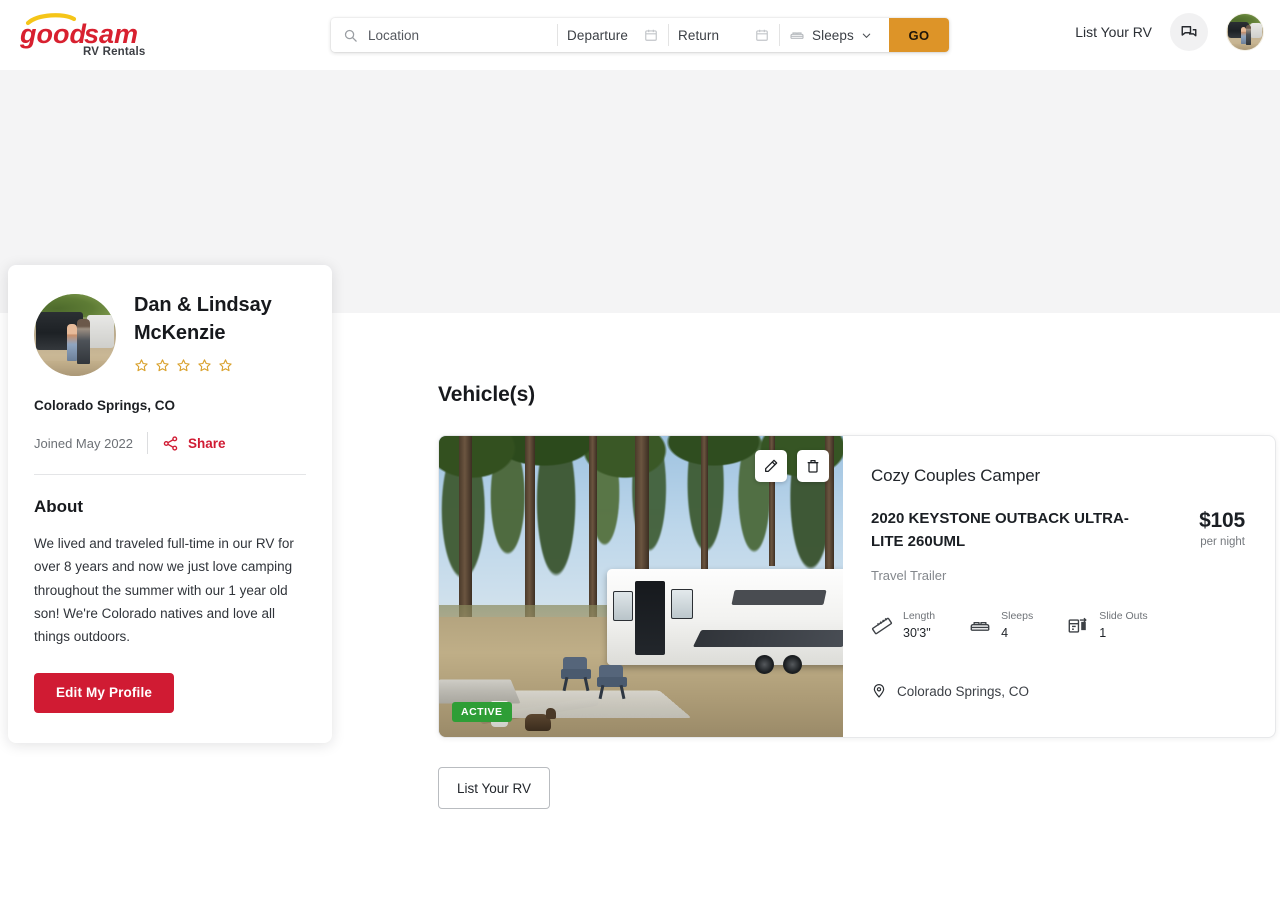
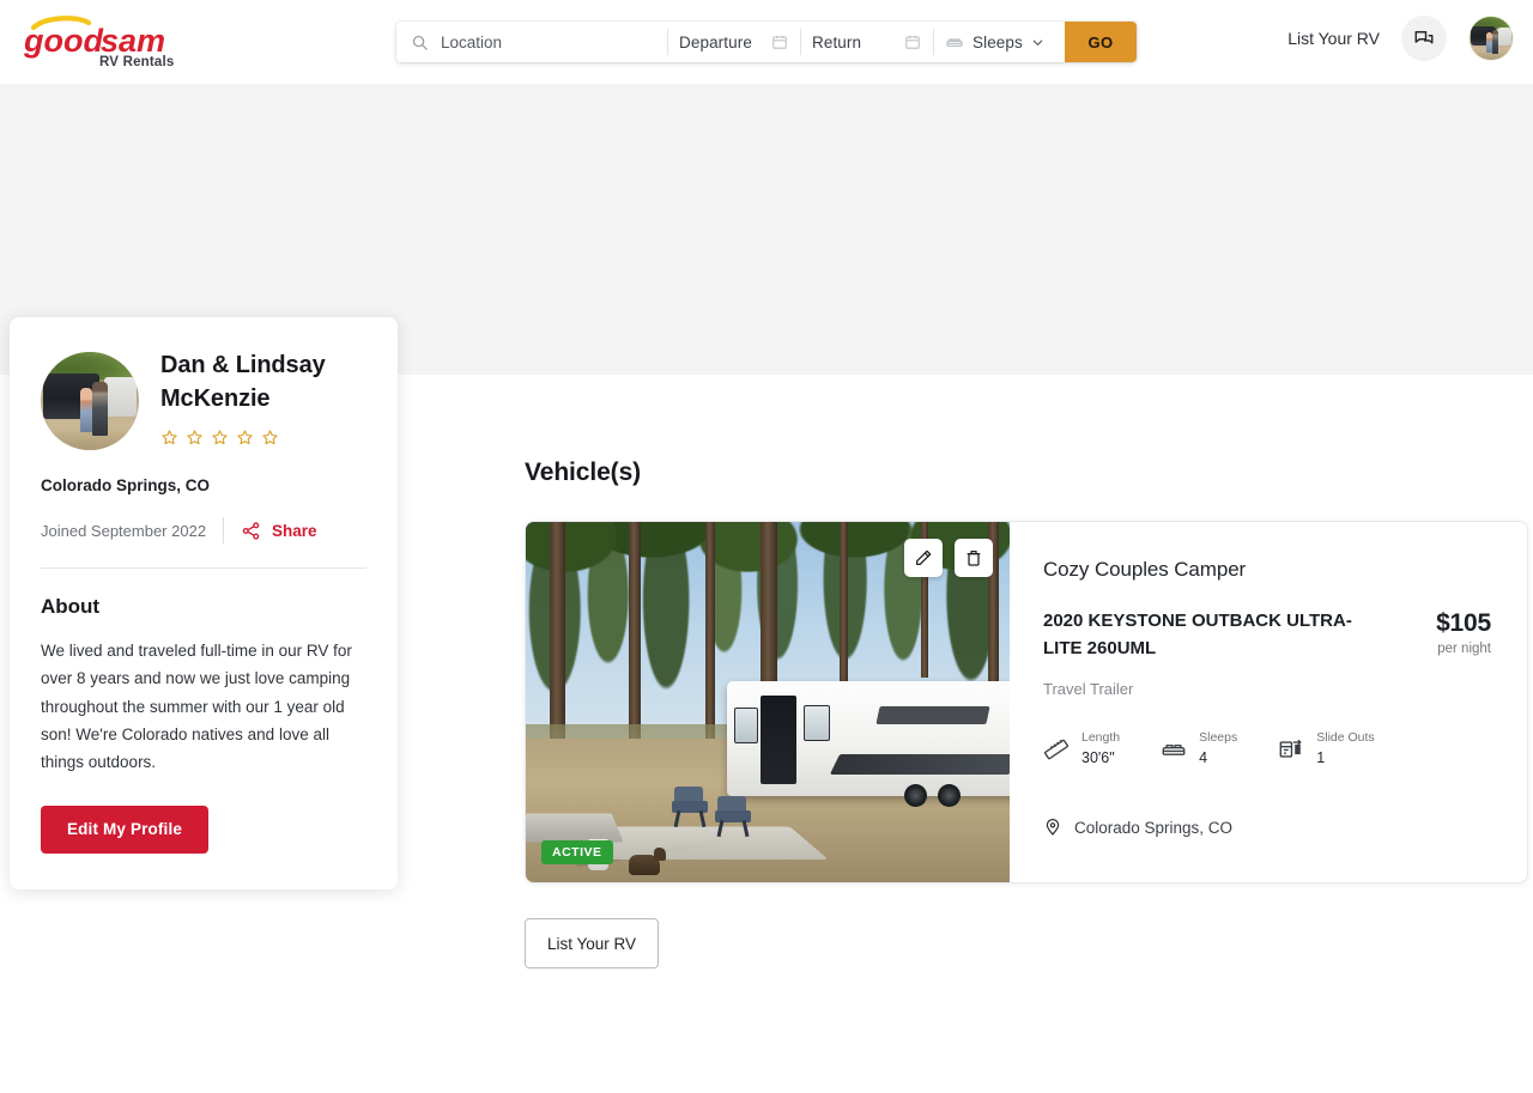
  good
  sam
  RV Rentals
  Location
  Departure
  Return
  Sleeps
  GO
  List Your RV
  Dan & Lindsay McKenzie
  Colorado Springs, CO
- Joined May 2022
+ Joined September 2022
  Share
  About
  We lived and traveled full-time in our RV for over 8 years and now we just love camping throughout the summer with our 1 year old son! We're Colorado natives and love all things outdoors.
  Edit My Profile
  Vehicle(s)
  ACTIVE
  Cozy Couples Camper
  2020 KEYSTONE OUTBACK ULTRA-LITE 260UML
  $105
  per night
  Travel Trailer
  Length
- 30'3"
+ 30'6"
  Sleeps
  4
  Slide Outs
  1
  Colorado Springs, CO
  List Your RV
